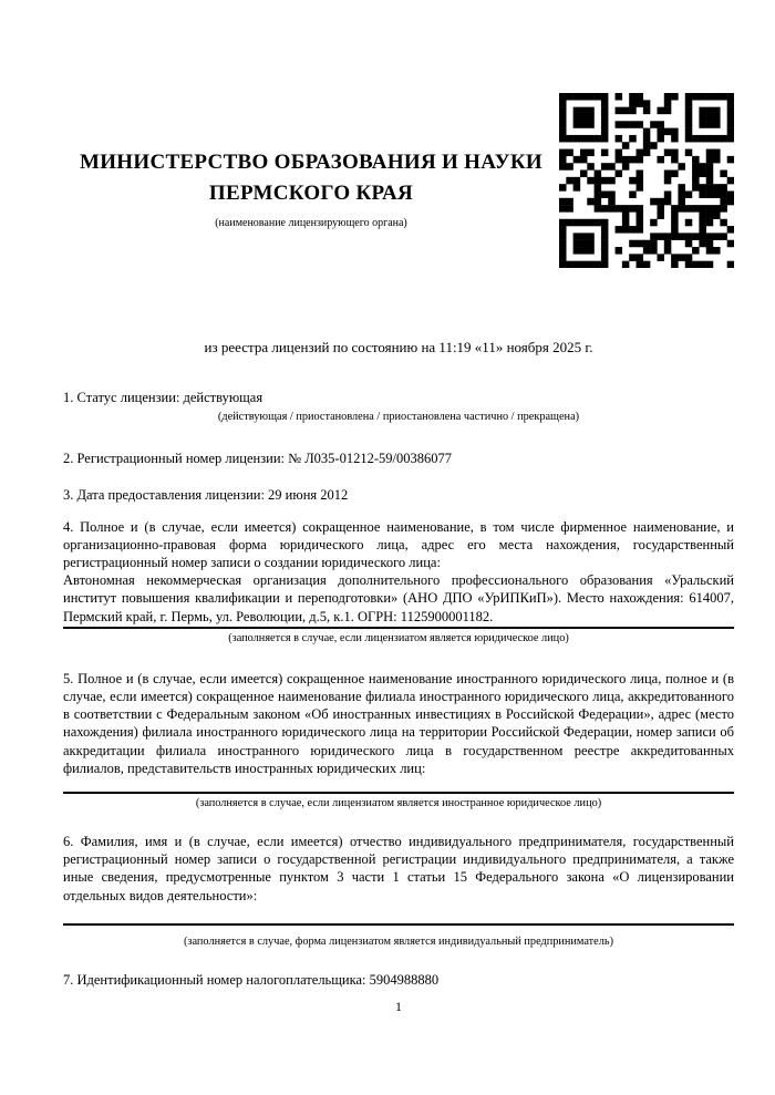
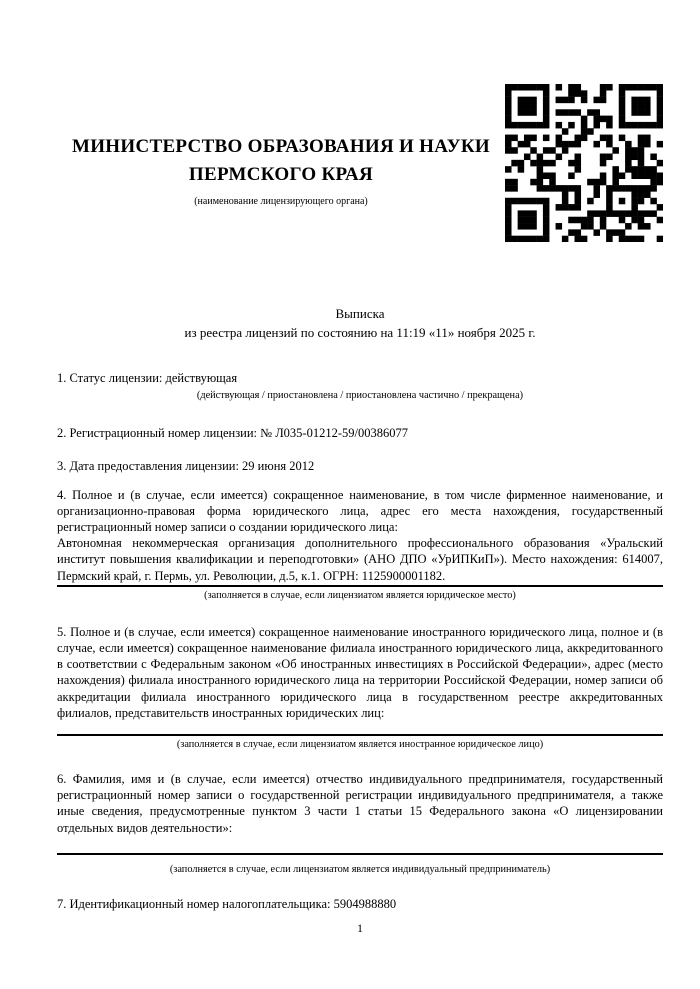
  МИНИСТЕРСТВО ОБРАЗОВАНИЯ И НАУКИ
  ПЕРМСКОГО КРАЯ
  (наименование лицензирующего органа)
+ Выписка
  из реестра лицензий по состоянию на 11:19 «11» ноября 2025 г.
  1. Статус лицензии: действующая
  (действующая / приостановлена / приостановлена частично / прекращена)
  2. Регистрационный номер лицензии: № Л035-01212-59/00386077
  3. Дата предоставления лицензии: 29 июня 2012
  4. Полное и (в случае, если имеется) сокращенное наименование, в том числе фирменное наименование, и организационно-правовая форма юридического лица, адрес его места нахождения, государственный регистрационный номер записи о создании юридического лица:
  Автономная некоммерческая организация дополнительного профессионального образования «Уральский институт повышения квалификации и переподготовки» (АНО ДПО «УрИПКиП»). Место нахождения: 614007, Пермский край, г. Пермь, ул. Революции, д.5, к.1. ОГРН: 1125900001182.
- (заполняется в случае, если лицензиатом является юридическое лицо)
+ (заполняется в случае, если лицензиатом является юридическое место)
  5. Полное и (в случае, если имеется) сокращенное наименование иностранного юридического лица, полное и (в случае, если имеется) сокращенное наименование филиала иностранного юридического лица, аккредитованного в соответствии с Федеральным законом «Об иностранных инвестициях в Российской Федерации», адрес (место нахождения) филиала иностранного юридического лица на территории Российской Федерации, номер записи об аккредитации филиала иностранного юридического лица в государственном реестре аккредитованных филиалов, представительств иностранных юридических лиц:
  (заполняется в случае, если лицензиатом является иностранное юридическое лицо)
  6. Фамилия, имя и (в случае, если имеется) отчество индивидуального предпринимателя, государственный регистрационный номер записи о государственной регистрации индивидуального предпринимателя, а также иные сведения, предусмотренные пунктом 3 части 1 статьи 15 Федерального закона «О лицензировании отдельных видов деятельности»:
- (заполняется в случае, форма лицензиатом является индивидуальный предприниматель)
+ (заполняется в случае, если лицензиатом является индивидуальный предприниматель)
  7. Идентификационный номер налогоплательщика: 5904988880
  1
